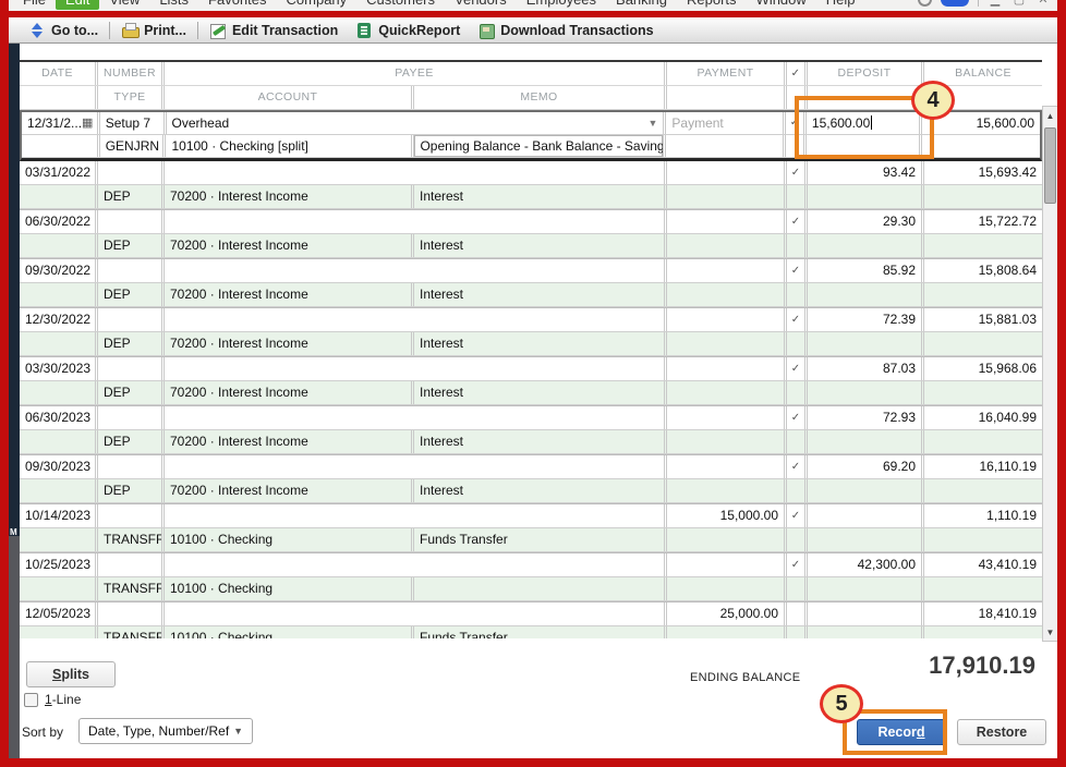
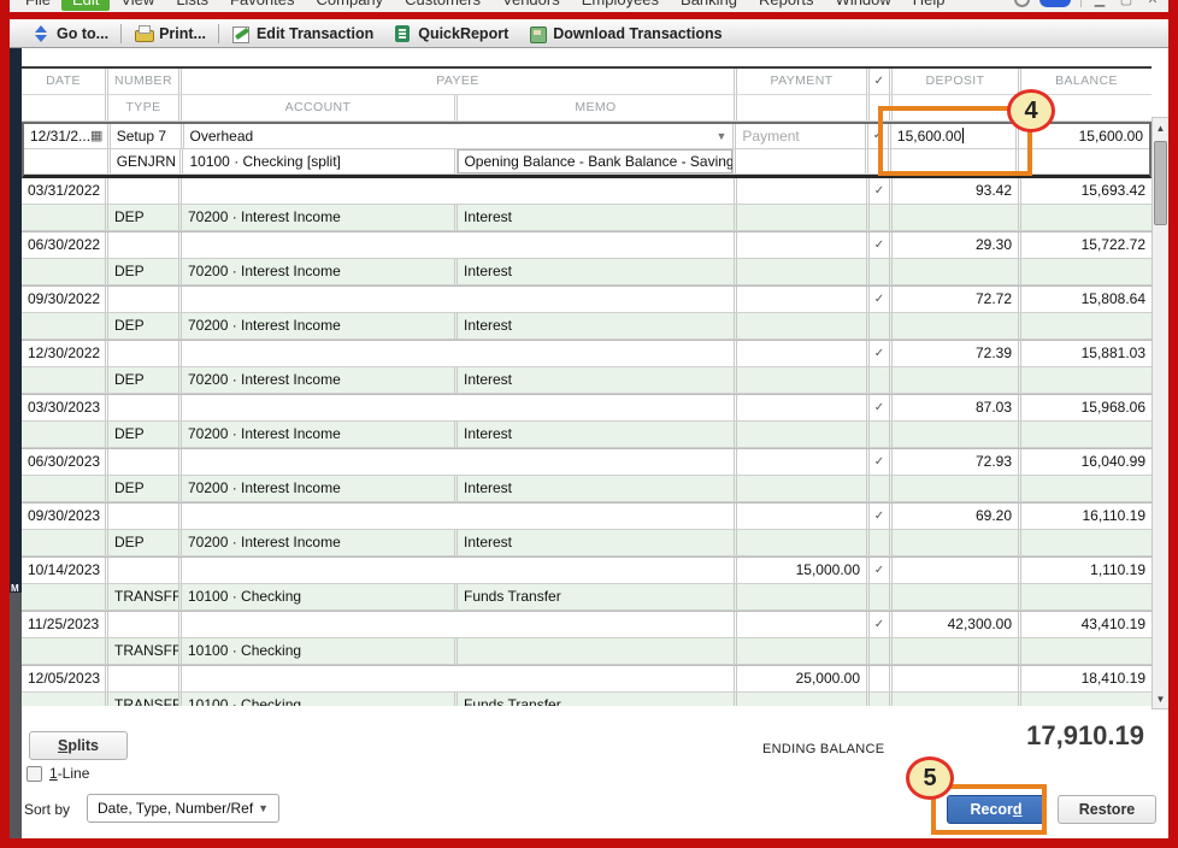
  Go to...
  Print...
  Edit Transaction
  QuickReport
  Download Transactions
  M
  DATE
  NUMBER
  PAYEE
  PAYMENT
  ✓
  DEPOSIT
  BALANCE
  TYPE
  ACCOUNT
  MEMO
  12/31/2...
  ▦
  Setup 7
  Overhead
  ▼
  Payment
  ✓
  15,600.00
  15,600.00
  GENJRN
  10100 · Checking [split]
  Opening Balance - Bank Balance - Saving.
  03/31/2022
  ✓
  93.42
  15,693.42
  DEP
  70200 · Interest Income
  Interest
  06/30/2022
  ✓
  29.30
  15,722.72
  DEP
  70200 · Interest Income
  Interest
  09/30/2022
  ✓
- 85.92
+ 72.72
  15,808.64
  DEP
  70200 · Interest Income
  Interest
  12/30/2022
  ✓
  72.39
  15,881.03
  DEP
  70200 · Interest Income
  Interest
  03/30/2023
  ✓
  87.03
  15,968.06
  DEP
  70200 · Interest Income
  Interest
  06/30/2023
  ✓
  72.93
  16,040.99
  DEP
  70200 · Interest Income
  Interest
  09/30/2023
  ✓
  69.20
  16,110.19
  DEP
  70200 · Interest Income
  Interest
  10/14/2023
  15,000.00
  ✓
  1,110.19
  TRANSFR
  10100 · Checking
  Funds Transfer
- 10/25/2023
+ 11/25/2023
  ✓
  42,300.00
  43,410.19
  TRANSFR
  10100 · Checking
  12/05/2023
  25,000.00
  18,410.19
  TRANSFR
  10100 · Checking
  Funds Transfer
  ▲
  ▼
  Splits
  1-Line
  Sort by
  Date, Type, Number/Ref
  ▼
  ENDING BALANCE
  17,910.19
  Record
  Restore
  4
  5
